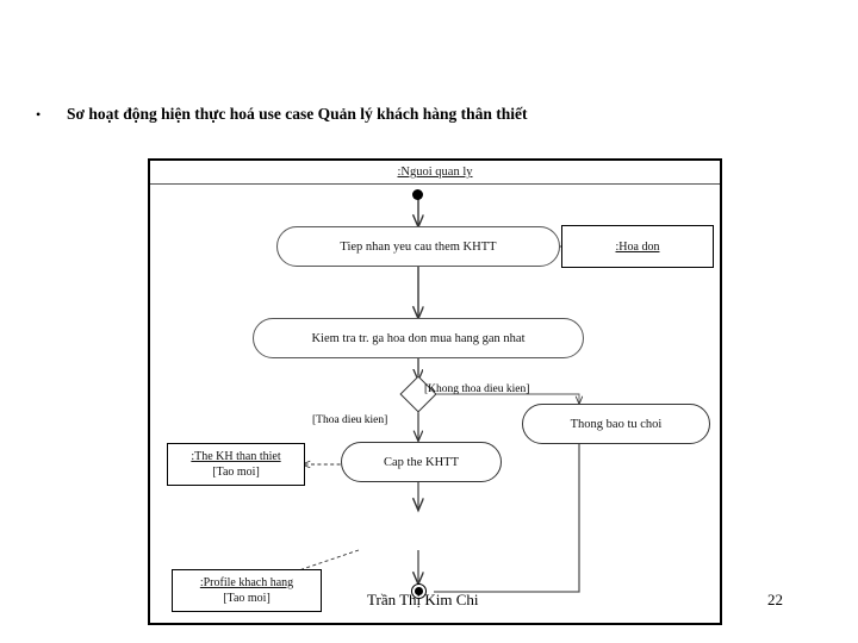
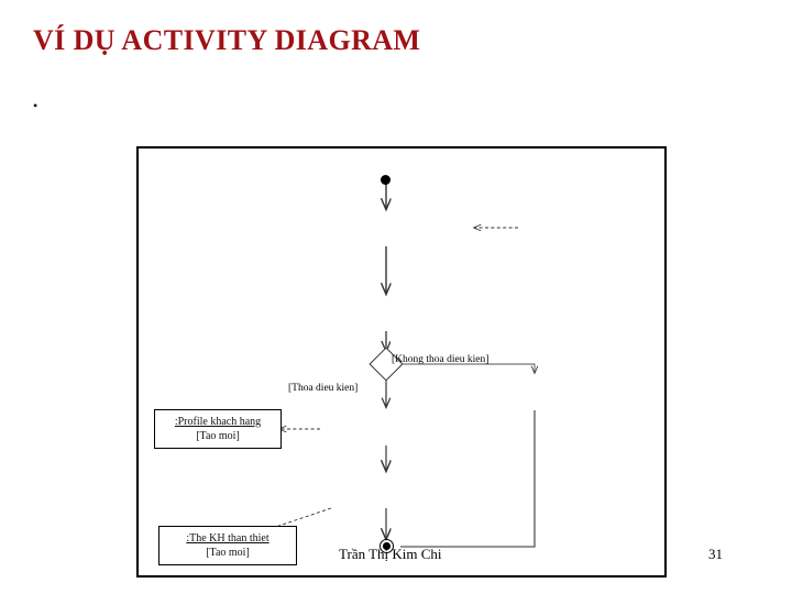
+ VÍ DỤ ACTIVITY DIAGRAM
  •
- Sơ hoạt động hiện thực hoá use case Quản lý khách hàng thân thiết
- :Nguoi quan ly
- Tiep nhan yeu cau them KHTT
- :Hoa don
- Kiem tra tr. ga hoa don mua hang gan nhat
  [Khong thoa dieu kien]
  [Thoa dieu kien]
- Thong bao tu choi
- :The KH than thiet
+ :Profile khach hang
  [Tao moi]
- Cap the KHTT
- :Profile khach hang
+ :The KH than thiet
  [Tao moi]
  Trần Thị Kim Chi
- 22
+ 31
